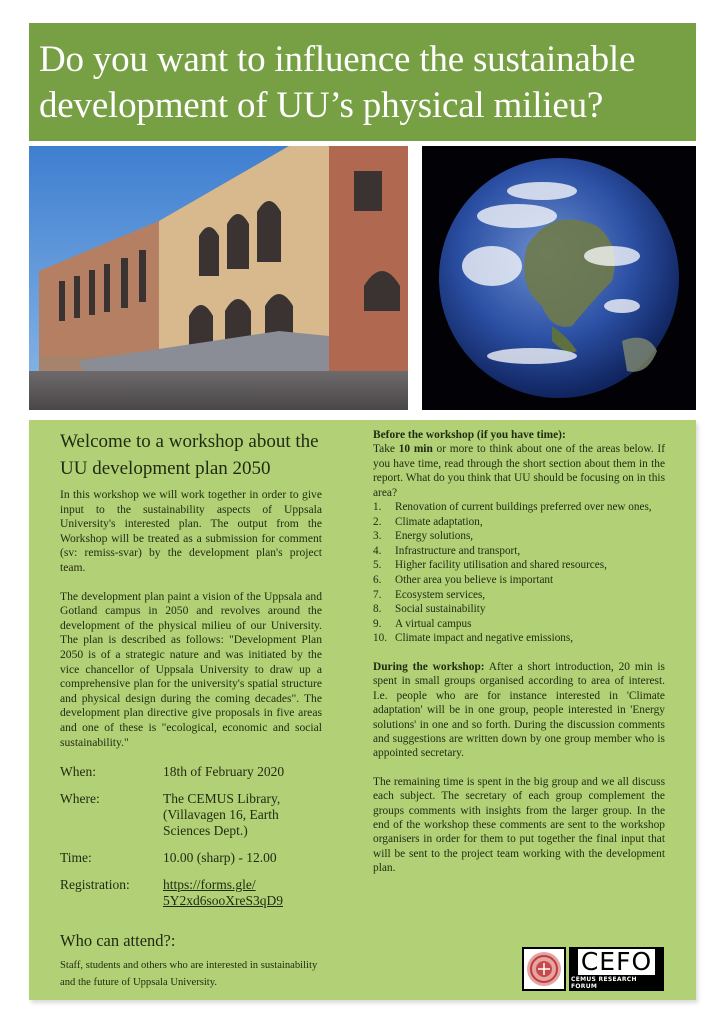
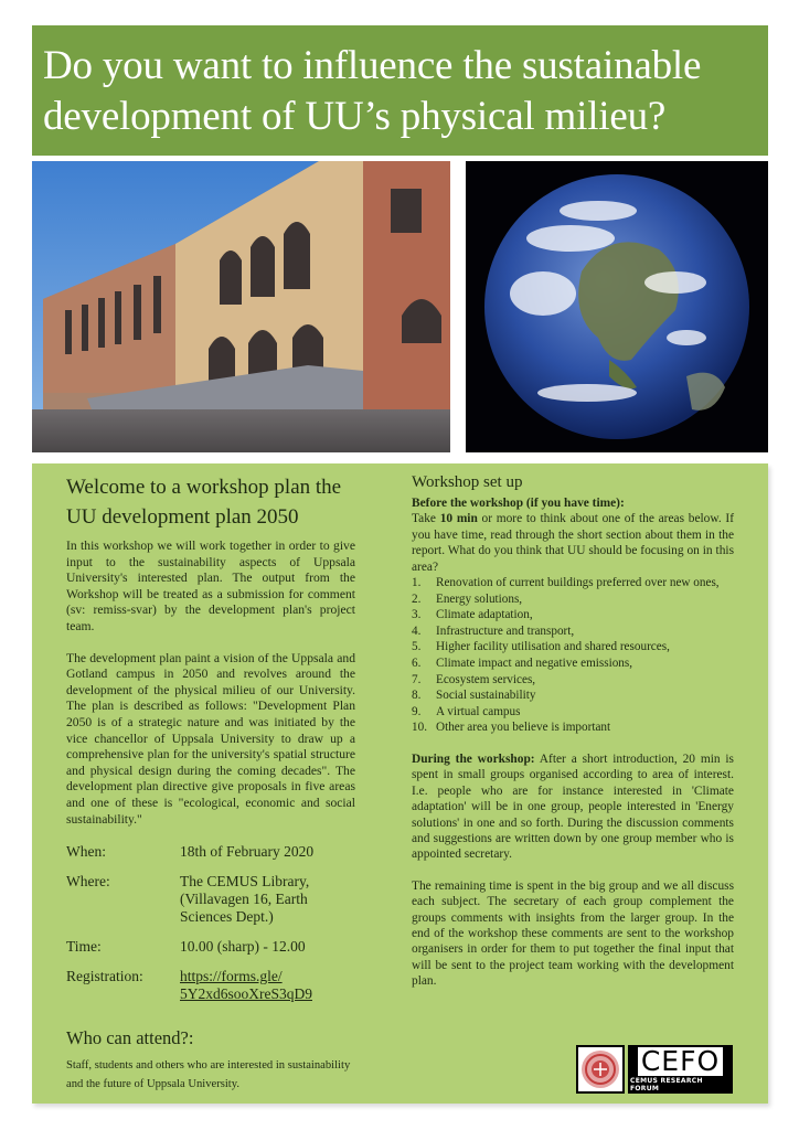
  Do you want to influence the sustainable development of UU’s physical milieu?
- Welcome to a workshop about the
+ Welcome to a workshop plan the
  UU development plan 2050
  In this workshop we will work together in order to give input to the sustainability aspects of Uppsala University's interested plan. The output from the Workshop will be treated as a submission for comment (sv: remiss-svar) by the development plan's project team.
  The development plan paint a vision of the Uppsala and Gotland campus in 2050 and revolves around the development of the physical milieu of our University. The plan is described as follows: "Development Plan 2050 is of a strategic nature and was initiated by the vice chancellor of Uppsala University to draw up a comprehensive plan for the university's spatial structure and physical design during the coming decades". The development plan directive give proposals in five areas and one of these is "ecological, economic and social sustainability."
  When:
  18th of February 2020
  Where:
  The CEMUS Library, (Villavagen 16, Earth Sciences Dept.)
  Time:
  10.00 (sharp) - 12.00
  Registration:
  https://forms.gle/ 5Y2xd6sooXreS3qD9
  Who can attend?:
  Staff, students and others who are interested in sustainability and the future of Uppsala University.
+ Workshop set up
  Before the workshop (if you have time):
  Take 10 min or more to think about one of the areas below. If you have time, read through the short section about them in the report. What do you think that UU should be focusing on in this area?
  1.
  Renovation of current buildings preferred over new ones,
  2.
- Climate adaptation,
+ Energy solutions,
  3.
- Energy solutions,
+ Climate adaptation,
  4.
  Infrastructure and transport,
  5.
  Higher facility utilisation and shared resources,
  6.
- Other area you believe is important
+ Climate impact and negative emissions,
  7.
  Ecosystem services,
  8.
  Social sustainability
  9.
  A virtual campus
  10.
- Climate impact and negative emissions,
+ Other area you believe is important
  During the workshop: After a short introduction, 20 min is spent in small groups organised according to area of interest. I.e. people who are for instance interested in 'Climate adaptation' will be in one group, people interested in 'Energy solutions' in one and so forth. During the discussion comments and suggestions are written down by one group member who is appointed secretary.
  The remaining time is spent in the big group and we all discuss each subject. The secretary of each group complement the groups comments with insights from the larger group. In the end of the workshop these comments are sent to the workshop organisers in order for them to put together the final input that will be sent to the project team working with the development plan.
  CEFO
